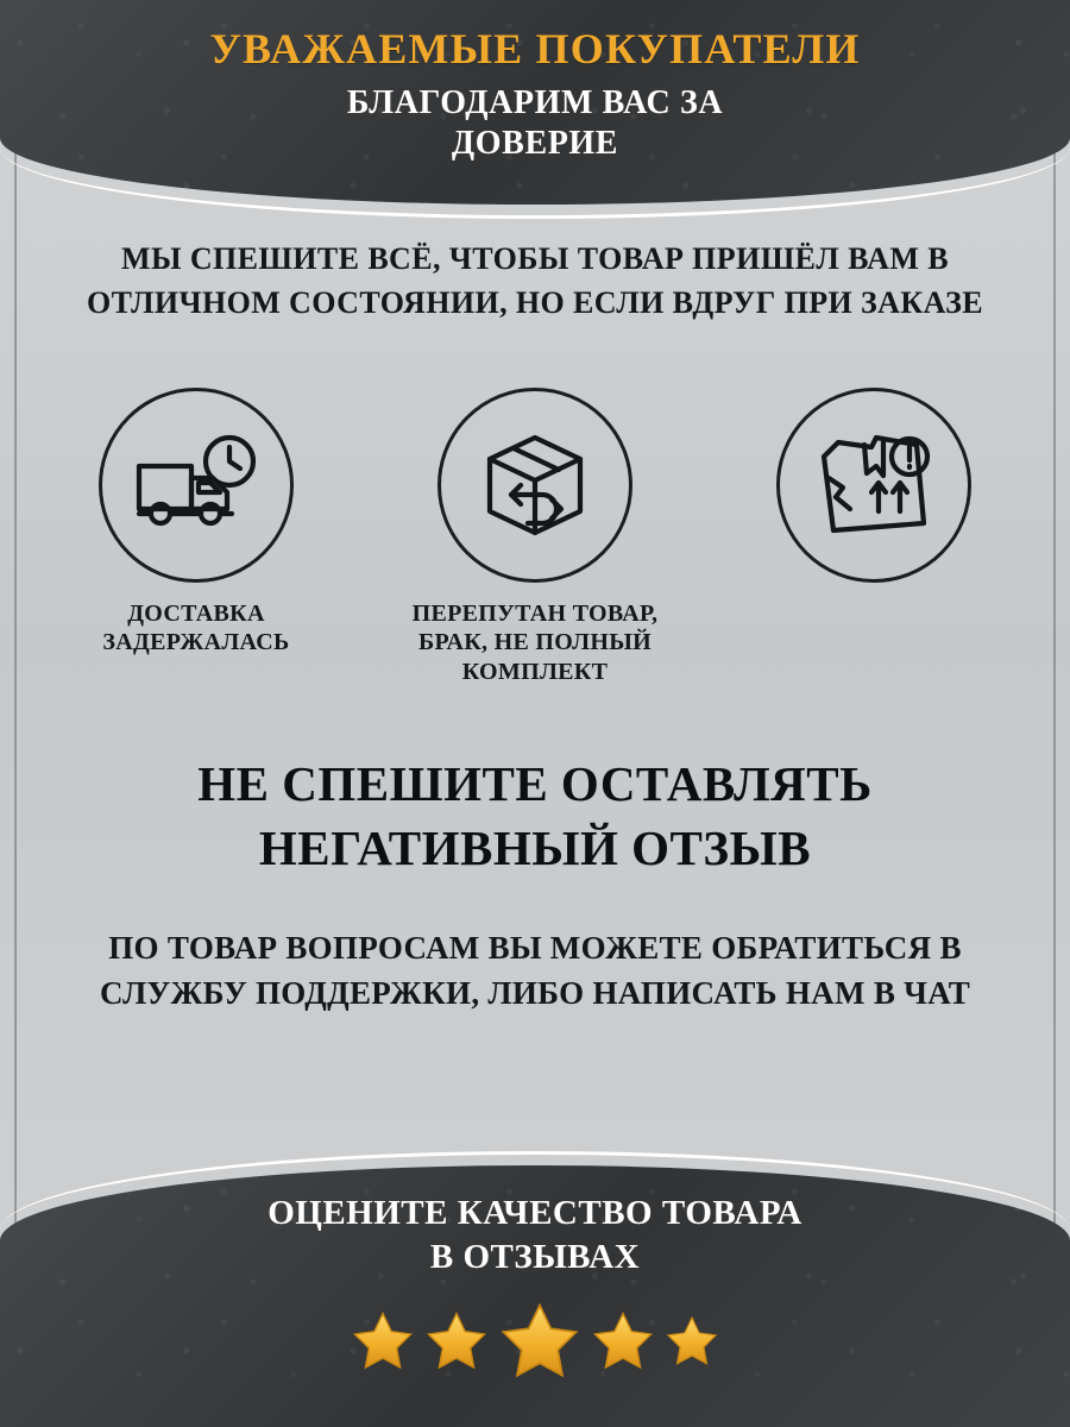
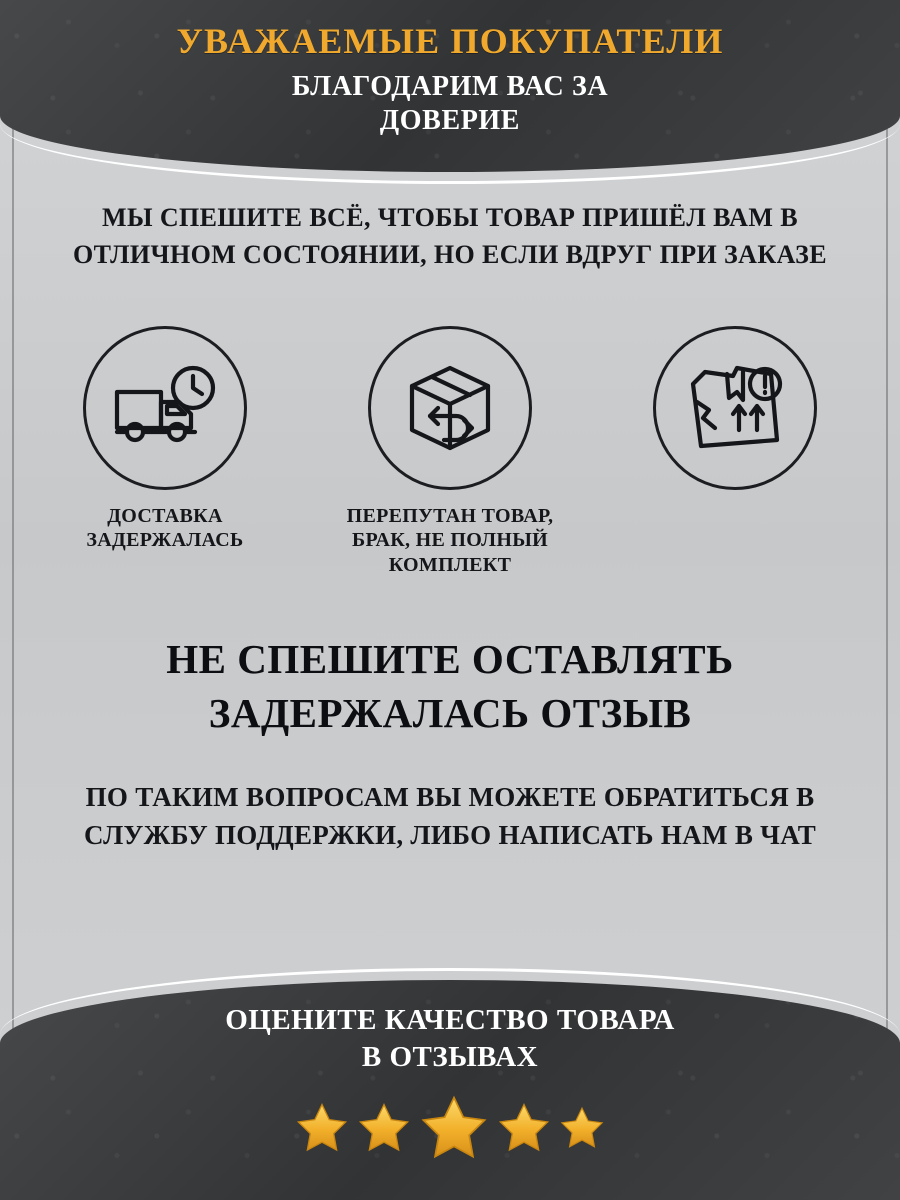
  УВАЖАЕМЫЕ ПОКУПАТЕЛИ
  БЛАГОДАРИМ ВАС ЗА
  ДОВЕРИЕ
  МЫ СПЕШИТЕ ВСЁ, ЧТОБЫ ТОВАР ПРИШЁЛ ВАМ В ОТЛИЧНОМ СОСТОЯНИИ, НО ЕСЛИ ВДРУГ ПРИ ЗАКАЗЕ
  ДОСТАВКА
  ЗАДЕРЖАЛАСЬ
  ПЕРЕПУТАН ТОВАР,
  БРАК, НЕ ПОЛНЫЙ
  КОМПЛЕКТ
- НЕ СПЕШИТЕ ОСТАВЛЯТЬ НЕГАТИВНЫЙ ОТЗЫВ
+ НЕ СПЕШИТЕ ОСТАВЛЯТЬ ЗАДЕРЖАЛАСЬ ОТЗЫВ
- ПО ТОВАР ВОПРОСАМ ВЫ МОЖЕТЕ ОБРАТИТЬСЯ В СЛУЖБУ ПОДДЕРЖКИ, ЛИБО НАПИСАТЬ НАМ В ЧАТ
+ ПО ТАКИМ ВОПРОСАМ ВЫ МОЖЕТЕ ОБРАТИТЬСЯ В СЛУЖБУ ПОДДЕРЖКИ, ЛИБО НАПИСАТЬ НАМ В ЧАТ
  ОЦЕНИТЕ КАЧЕСТВО ТОВАРА
  В ОТЗЫВАХ
